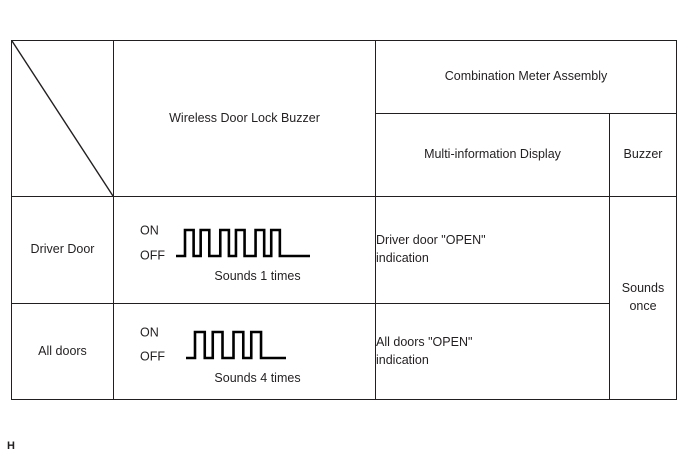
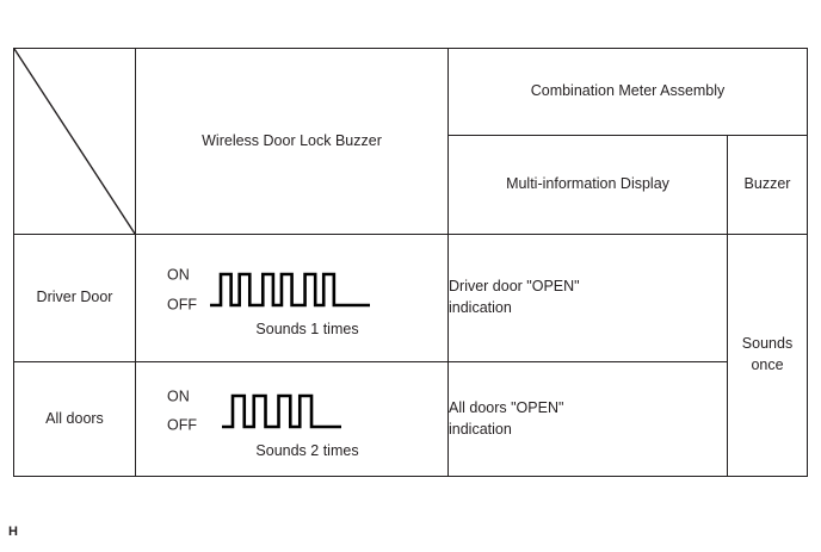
  	Wireless Door Lock Buzzer	Combination Meter Assembly
  Multi-information Display	Buzzer
  Driver Door	ON OFF Sounds 1 times	Driver door "OPEN"indication	Sounds once
- All doors	ON OFF Sounds 4 times	All doors "OPEN"indication
+ All doors	ON OFF Sounds 2 times	All doors "OPEN"indication
  H
